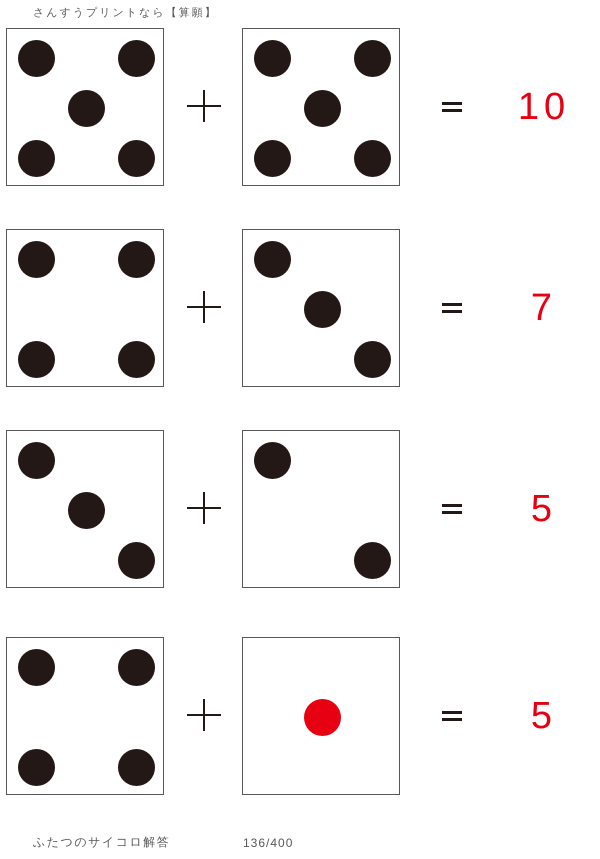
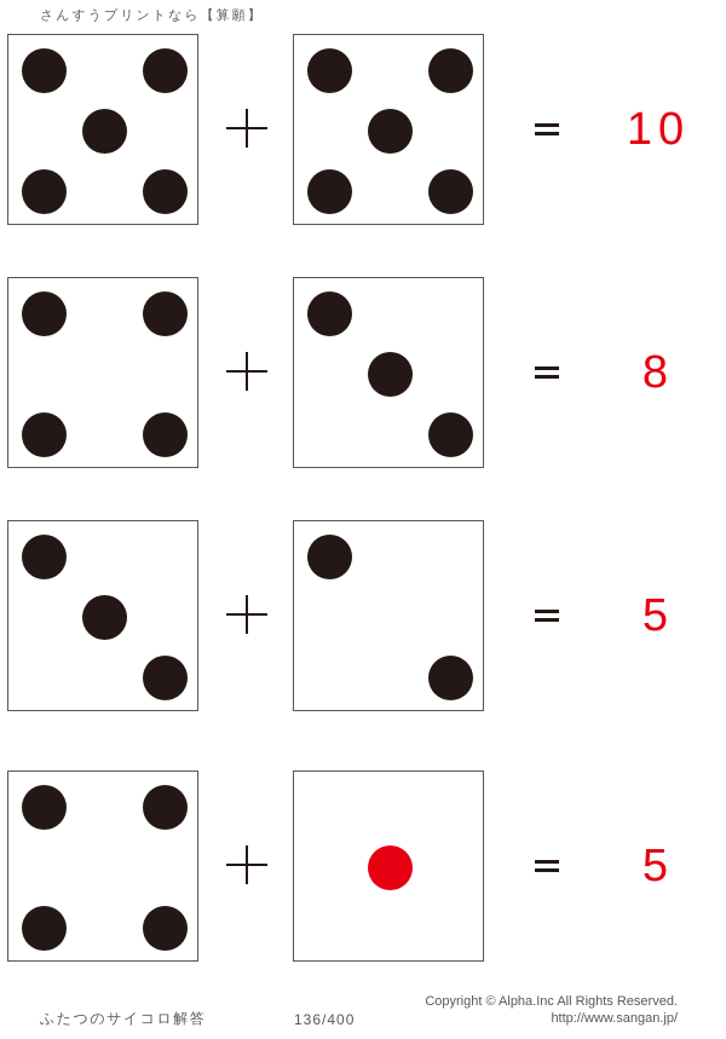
  さんすうプリントなら【算願】
  10
- 7
+ 8
  5
  5
  ふたつのサイコロ解答
  136/400
+ Copyright © Alpha.Inc All Rights Reserved.
+ http://www.sangan.jp/
